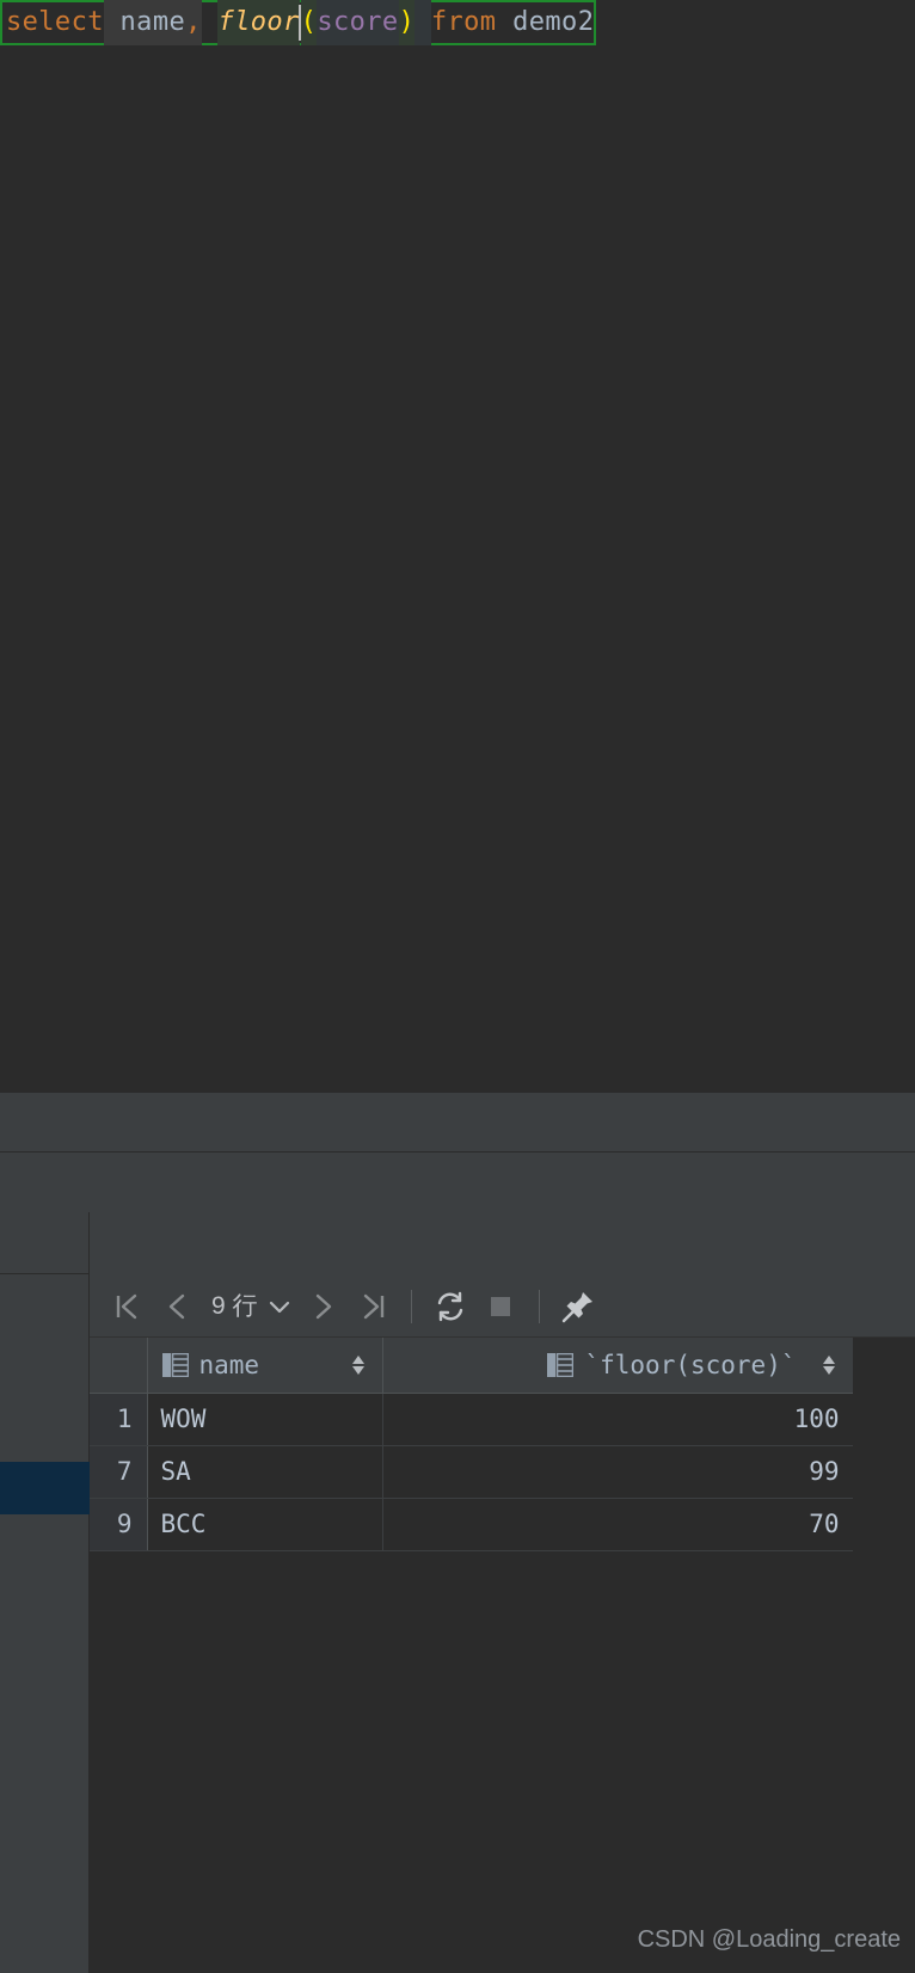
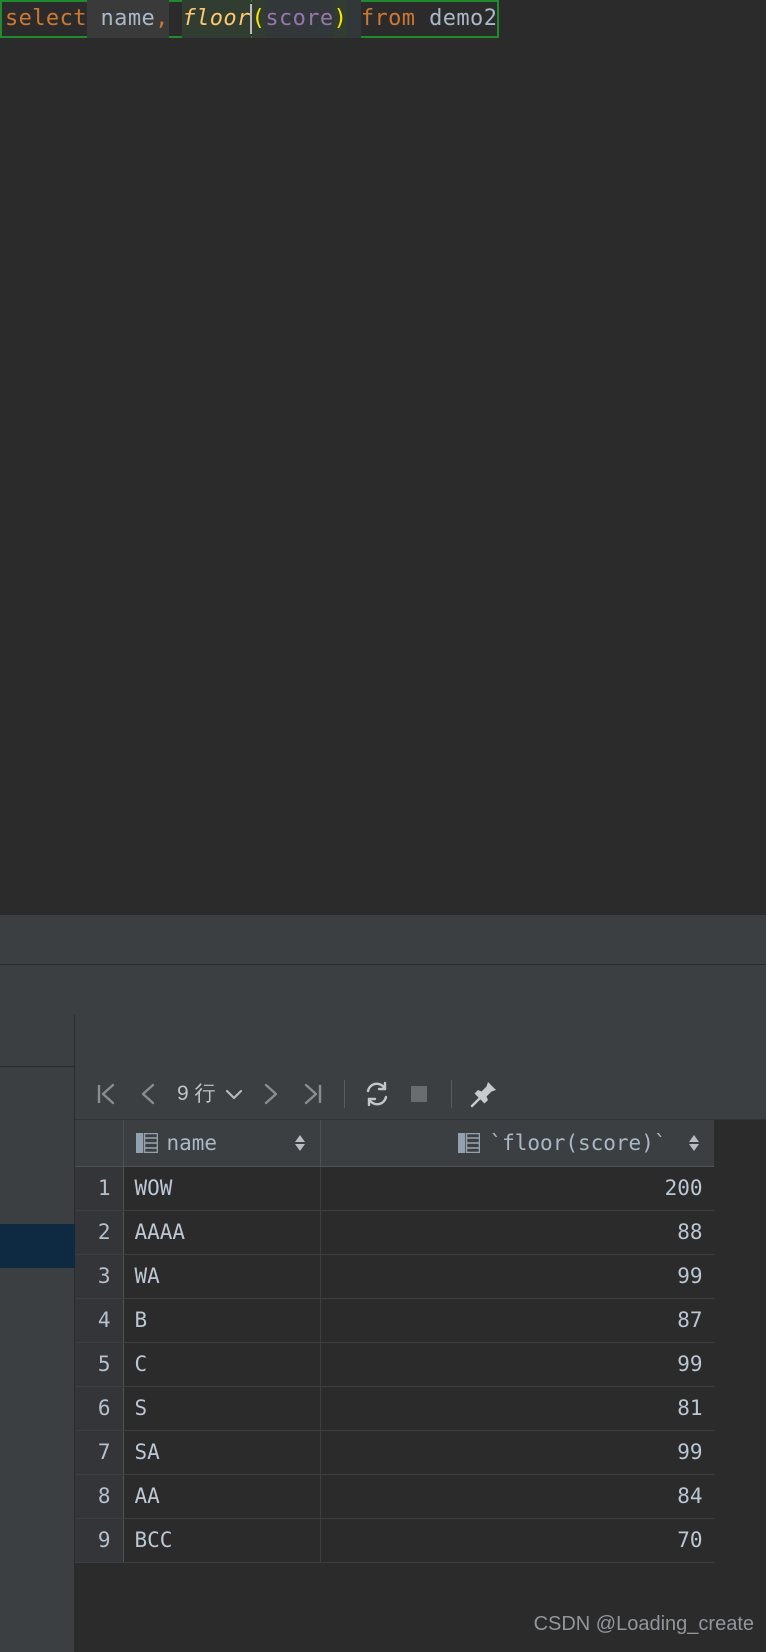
  select
  name
  ,
  floor
  (
  score
  )
  from
  demo2
  9 行
  	name	`floor(score)`
- 1	WOW	100
+ 1	WOW	200
+ 2	AAAA	88
+ 3	WA	99
+ 4	B	87
+ 5	C	99
+ 6	S	81
  7	SA	99
+ 8	AA	84
  9	BCC	70
  CSDN @Loading_create
